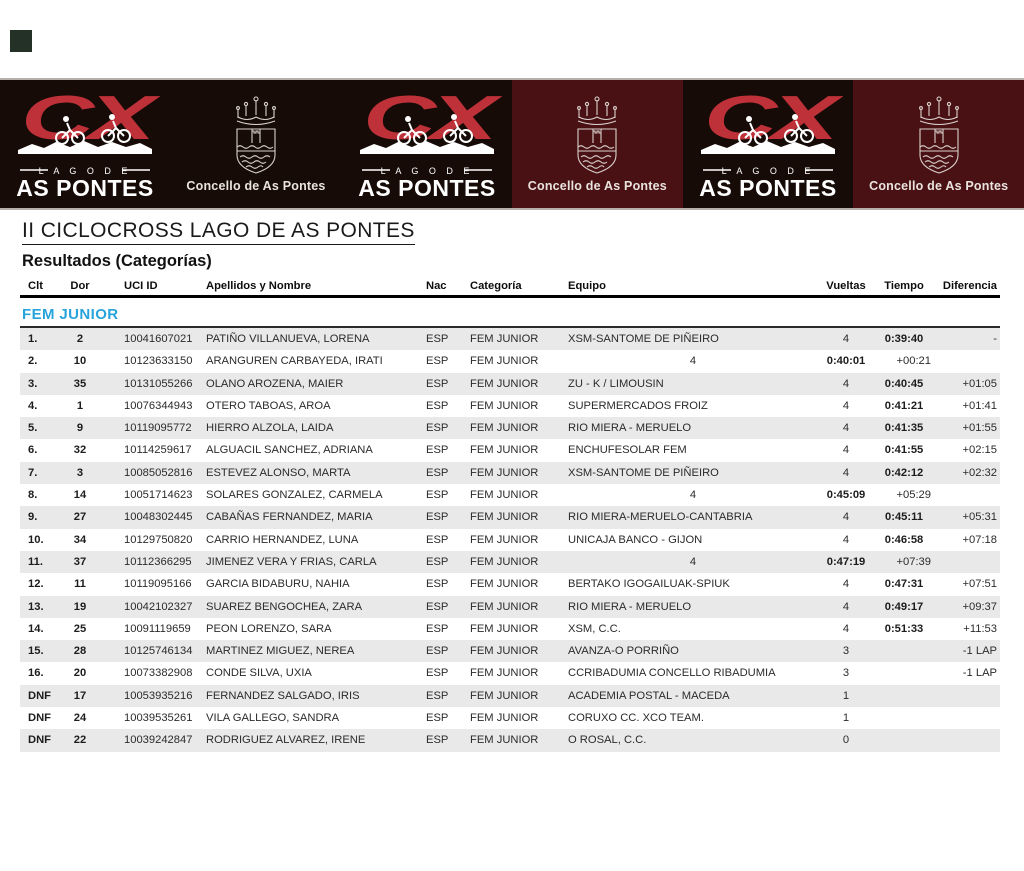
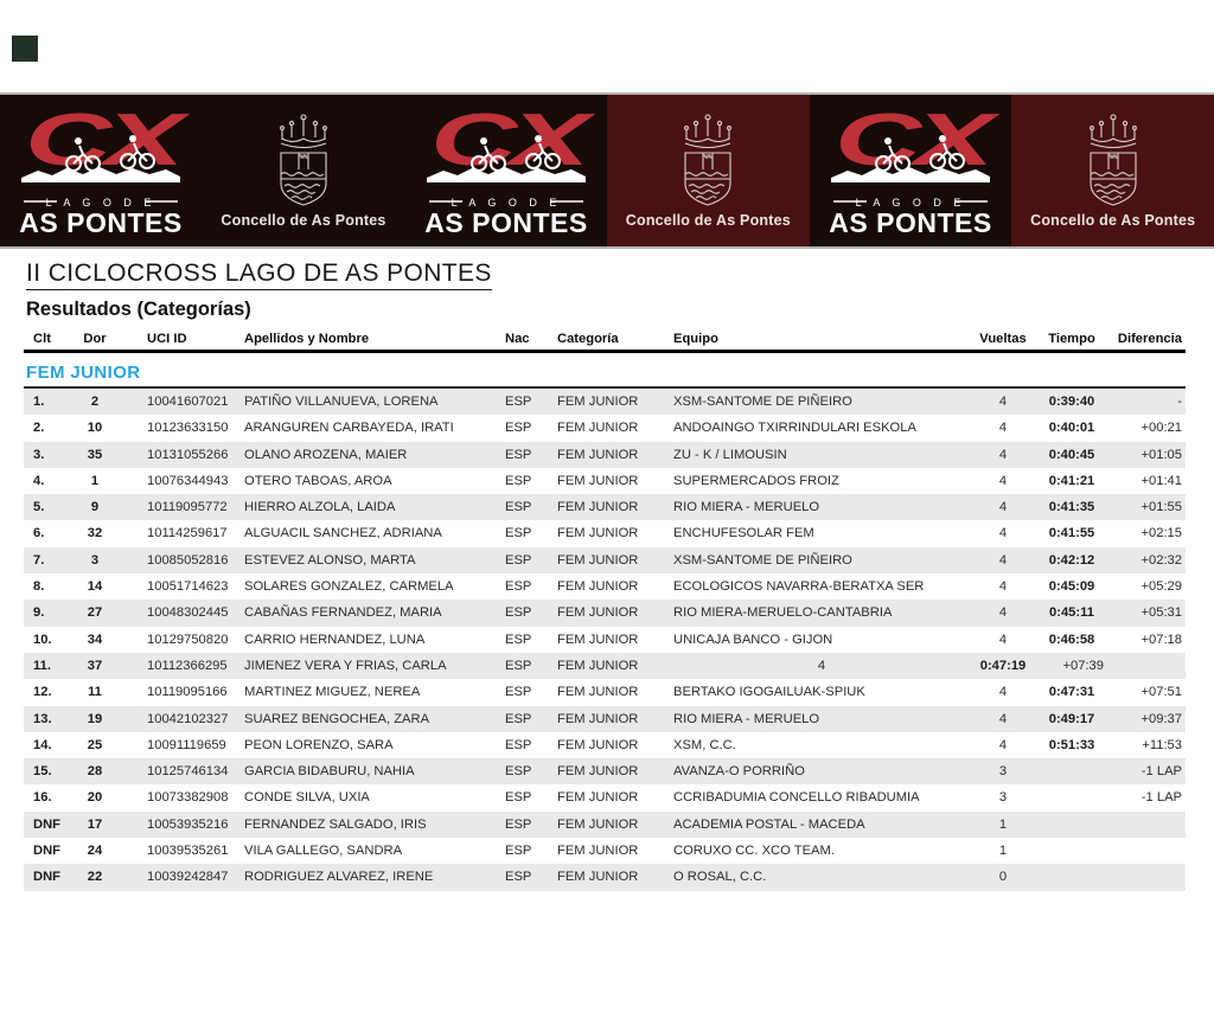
  CX
  L A G O D E
  AS PONTES
  Concello de As Pontes
  CX
  L A G O D E
  AS PONTES
  Concello de As Pontes
  CX
  L A G O D E
  AS PONTES
  Concello de As Pontes
  II CICLOCROSS LAGO DE AS PONTES
  Resultados (Categorías)
  Clt
  Dor
  UCI ID
  Apellidos y Nombre
  Nac
  Categoría
  Equipo
  Vueltas
  Tiempo
  Diferencia
  FEM JUNIOR
  1.
  2
  10041607021
  PATIÑO VILLANUEVA, LORENA
  ESP
  FEM JUNIOR
  XSM-SANTOME DE PIÑEIRO
  4
  0:39:40
  -
  2.
  10
  10123633150
  ARANGUREN CARBAYEDA, IRATI
  ESP
  FEM JUNIOR
+ ANDOAINGO TXIRRINDULARI ESKOLA
  4
  0:40:01
  +00:21
  3.
  35
  10131055266
  OLANO AROZENA, MAIER
  ESP
  FEM JUNIOR
  ZU - K / LIMOUSIN
  4
  0:40:45
  +01:05
  4.
  1
  10076344943
  OTERO TABOAS, AROA
  ESP
  FEM JUNIOR
  SUPERMERCADOS FROIZ
  4
  0:41:21
  +01:41
  5.
  9
  10119095772
  HIERRO ALZOLA, LAIDA
  ESP
  FEM JUNIOR
  RIO MIERA - MERUELO
  4
  0:41:35
  +01:55
  6.
  32
  10114259617
  ALGUACIL SANCHEZ, ADRIANA
  ESP
  FEM JUNIOR
  ENCHUFESOLAR FEM
  4
  0:41:55
  +02:15
  7.
  3
  10085052816
  ESTEVEZ ALONSO, MARTA
  ESP
  FEM JUNIOR
  XSM-SANTOME DE PIÑEIRO
  4
  0:42:12
  +02:32
  8.
  14
  10051714623
  SOLARES GONZALEZ, CARMELA
  ESP
  FEM JUNIOR
+ ECOLOGICOS NAVARRA-BERATXA SER
  4
  0:45:09
  +05:29
  9.
  27
  10048302445
  CABAÑAS FERNANDEZ, MARIA
  ESP
  FEM JUNIOR
  RIO MIERA-MERUELO-CANTABRIA
  4
  0:45:11
  +05:31
  10.
  34
  10129750820
  CARRIO HERNANDEZ, LUNA
  ESP
  FEM JUNIOR
  UNICAJA BANCO - GIJON
  4
  0:46:58
  +07:18
  11.
  37
  10112366295
  JIMENEZ VERA Y FRIAS, CARLA
  ESP
  FEM JUNIOR
  4
  0:47:19
  +07:39
  12.
  11
  10119095166
- GARCIA BIDABURU, NAHIA
+ MARTINEZ MIGUEZ, NEREA
  ESP
  FEM JUNIOR
  BERTAKO IGOGAILUAK-SPIUK
  4
  0:47:31
  +07:51
  13.
  19
  10042102327
  SUAREZ BENGOCHEA, ZARA
  ESP
  FEM JUNIOR
  RIO MIERA - MERUELO
  4
  0:49:17
  +09:37
  14.
  25
  10091119659
  PEON LORENZO, SARA
  ESP
  FEM JUNIOR
  XSM, C.C.
  4
  0:51:33
  +11:53
  15.
  28
  10125746134
- MARTINEZ MIGUEZ, NEREA
+ GARCIA BIDABURU, NAHIA
  ESP
  FEM JUNIOR
  AVANZA-O PORRIÑO
  3
  -1 LAP
  16.
  20
  10073382908
  CONDE SILVA, UXIA
  ESP
  FEM JUNIOR
  CCRIBADUMIA CONCELLO RIBADUMIA
  3
  -1 LAP
  DNF
  17
  10053935216
  FERNANDEZ SALGADO, IRIS
  ESP
  FEM JUNIOR
  ACADEMIA POSTAL - MACEDA
  1
  DNF
  24
  10039535261
  VILA GALLEGO, SANDRA
  ESP
  FEM JUNIOR
  CORUXO CC. XCO TEAM.
  1
  DNF
  22
  10039242847
  RODRIGUEZ ALVAREZ, IRENE
  ESP
  FEM JUNIOR
  O ROSAL, C.C.
  0
